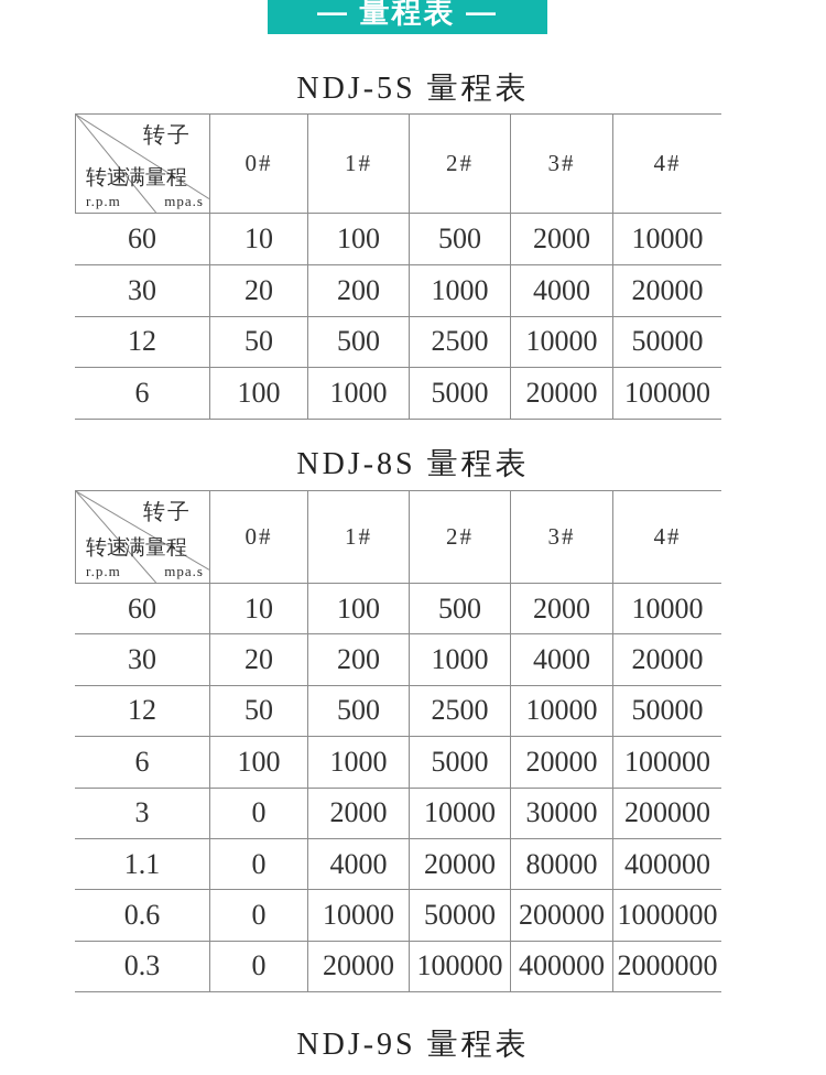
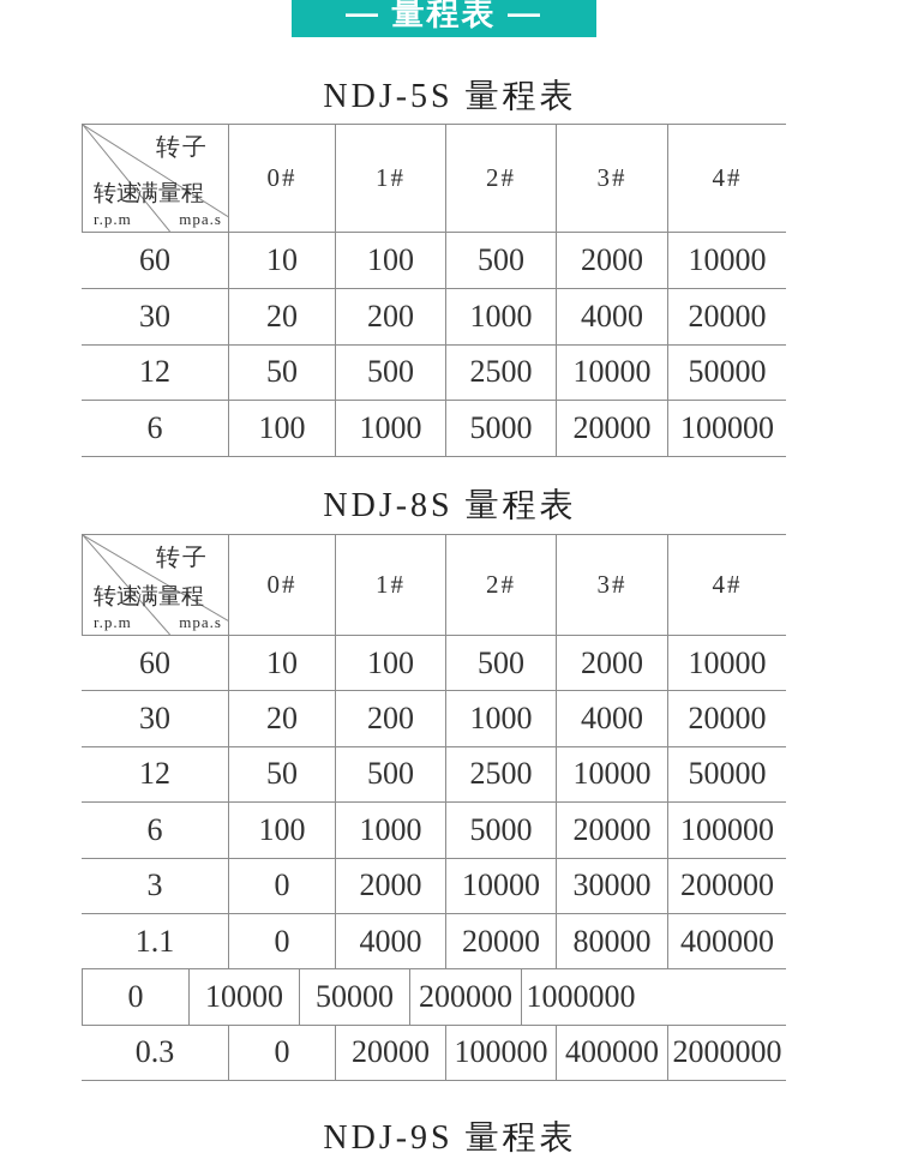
  — 量程表 —
  NDJ-5S 量程表
  转子
  满量程
  mpa.s
  转速
  r.p.m
  0#
  1#
  2#
  3#
  4#
  60
  10
  100
  500
  2000
  10000
  30
  20
  200
  1000
  4000
  20000
  12
  50
  500
  2500
  10000
  50000
  6
  100
  1000
  5000
  20000
  100000
  NDJ-8S 量程表
  转子
  满量程
  mpa.s
  转速
  r.p.m
  0#
  1#
  2#
  3#
  4#
  60
  10
  100
  500
  2000
  10000
  30
  20
  200
  1000
  4000
  20000
  12
  50
  500
  2500
  10000
  50000
  6
  100
  1000
  5000
  20000
  100000
  3
  0
  2000
  10000
  30000
  200000
  1.1
  0
  4000
  20000
  80000
  400000
- 0.6
  0
  10000
  50000
  200000
  1000000
  0.3
  0
  20000
  100000
  400000
  2000000
  NDJ-9S 量程表
